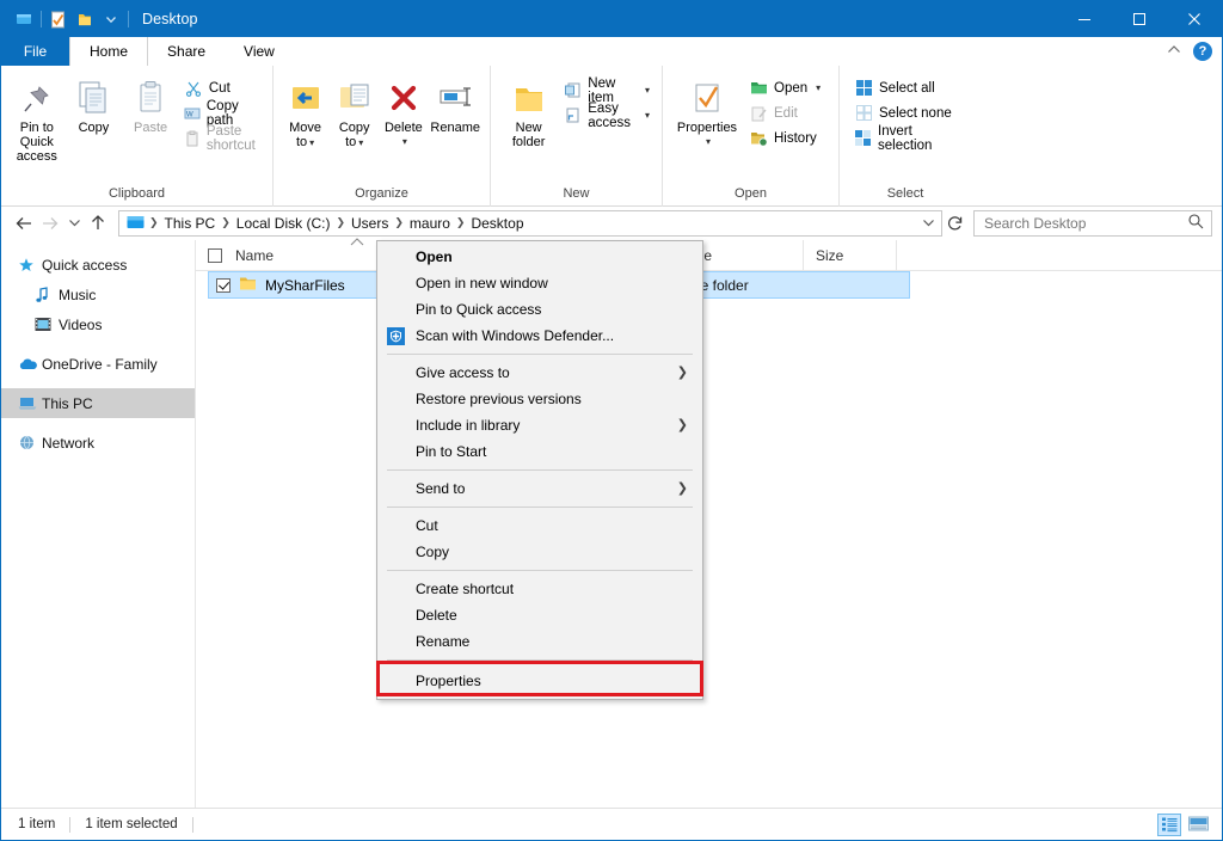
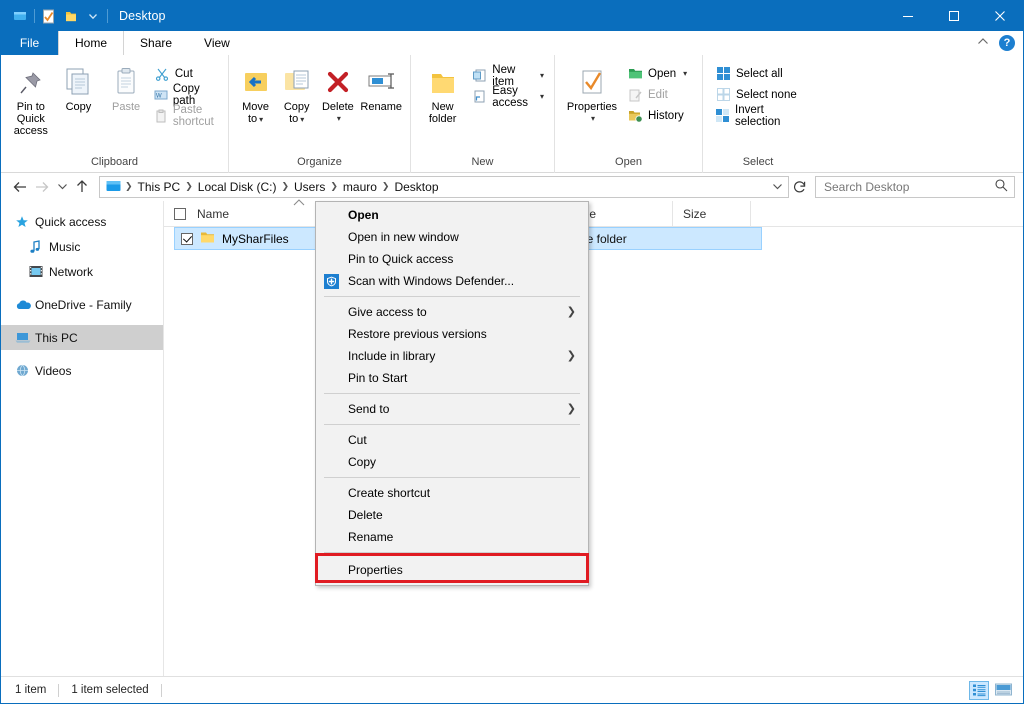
  Desktop
  File
  Home
  Share
  View
  ?
  Pin to Quick
  access
  Copy
  Paste
  Cut
  Copy path
  Paste shortcut
  Clipboard
  Move
  to ▾
  Copy
  to ▾
  Delete
  ▾
  Rename
  Organize
  New
  folder
  New item
  ▾
  Easy access
  ▾
  New
  Properties
  ▾
  Open
  ▾
  Edit
  History
  Open
  Select all
  Select none
  Invert selection
  Select
  ❯
  This PC
  ❯
  Local Disk (C:)
  ❯
  Users
  ❯
  mauro
  ❯
  Desktop
  Search Desktop
  Quick access
  Music
- Videos
+ Network
  OneDrive - Family
  This PC
- Network
+ Videos
  Name
  Size
  MySharFiles
  e folder
  Open
  Open in new window
  Pin to Quick access
  Scan with Windows Defender...
  Give access to
  ❯
  Restore previous versions
  Include in library
  ❯
  Pin to Start
  Send to
  ❯
  Cut
  Copy
  Create shortcut
  Delete
  Rename
  Properties
  1 item
  1 item selected
